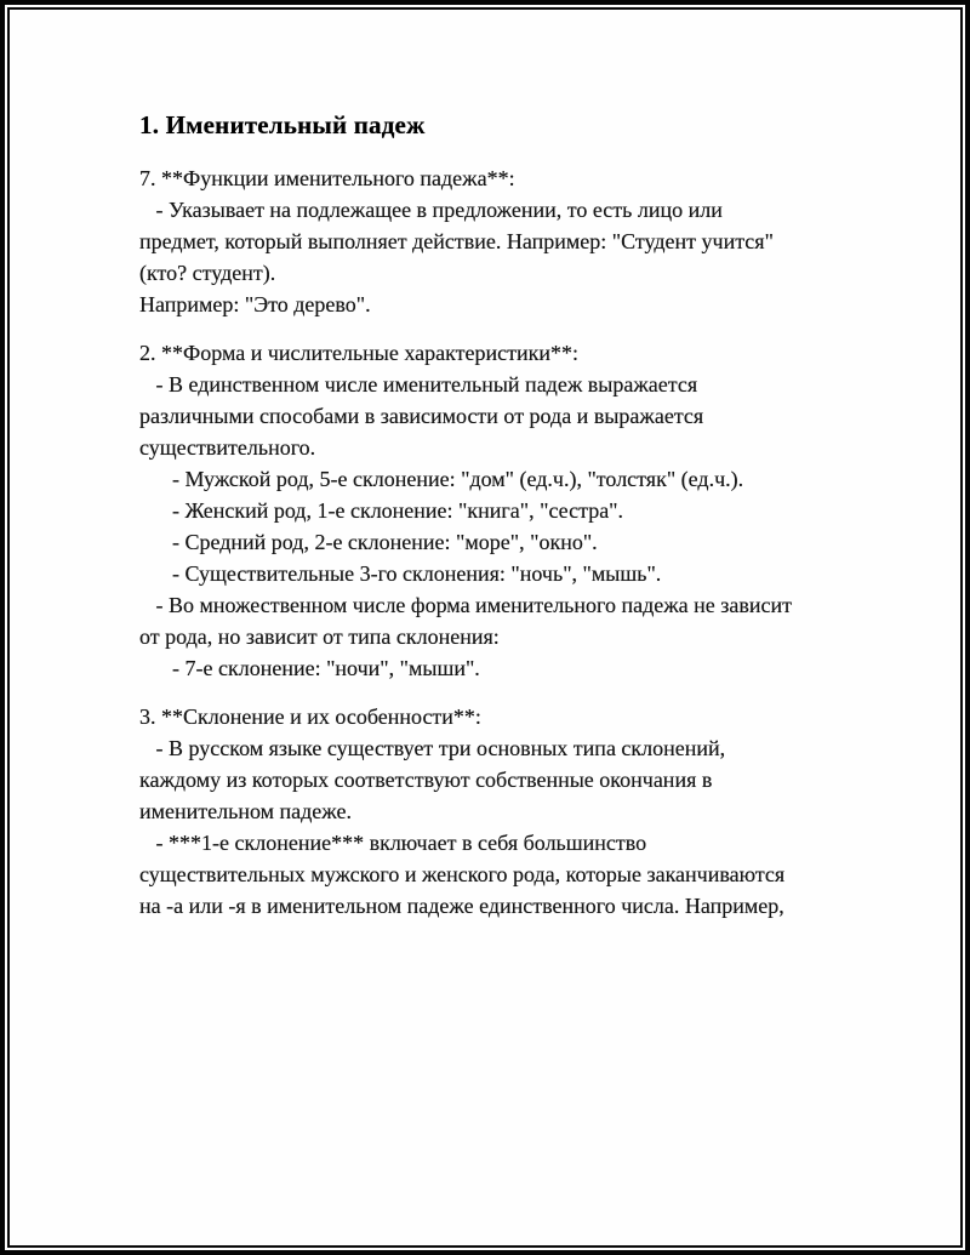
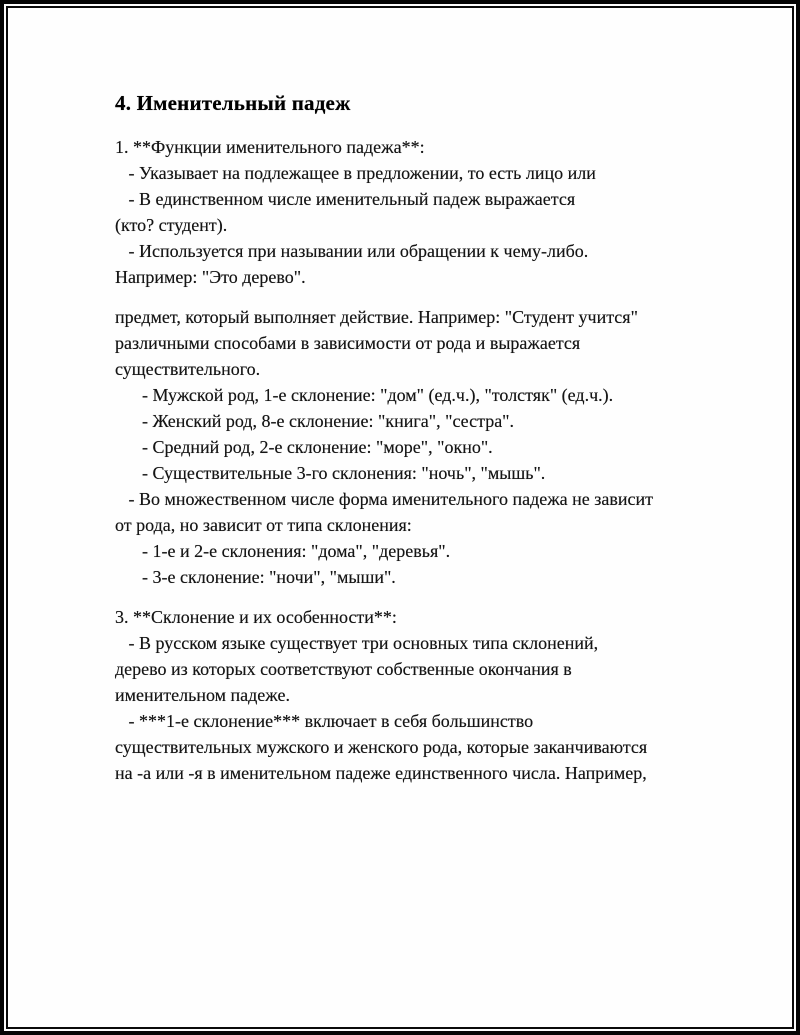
- 1. Именительный падеж
+ 4. Именительный падеж
- 7. **Функции именительного падежа**:
+ 1. **Функции именительного падежа**:
  - Указывает на подлежащее в предложении, то есть лицо или
- предмет, который выполняет действие. Например: "Студент учится"
+ - В единственном числе именительный падеж выражается
  (кто? студент).
+ - Используется при назывании или обращении к чему-либо.
  Например: "Это дерево".
- 2. **Форма и числительные характеристики**:
- - В единственном числе именительный падеж выражается
+ предмет, который выполняет действие. Например: "Студент учится"
  различными способами в зависимости от рода и выражается
  существительного.
- - Мужской род, 5-е склонение: "дом" (ед.ч.), "толстяк" (ед.ч.).
+ - Мужской род, 1-е склонение: "дом" (ед.ч.), "толстяк" (ед.ч.).
- - Женский род, 1-е склонение: "книга", "сестра".
+ - Женский род, 8-е склонение: "книга", "сестра".
  - Средний род, 2-е склонение: "море", "окно".
  - Существительные 3-го склонения: "ночь", "мышь".
  - Во множественном числе форма именительного падежа не зависит
  от рода, но зависит от типа склонения:
+ - 1-е и 2-е склонения: "дома", "деревья".
- - 7-е склонение: "ночи", "мыши".
+ - 3-е склонение: "ночи", "мыши".
  3. **Склонение и их особенности**:
  - В русском языке существует три основных типа склонений,
- каждому из которых соответствуют собственные окончания в
+ дерево из которых соответствуют собственные окончания в
  именительном падеже.
  - ***1-е склонение*** включает в себя большинство
  существительных мужского и женского рода, которые заканчиваются
  на -а или -я в именительном падеже единственного числа. Например,
